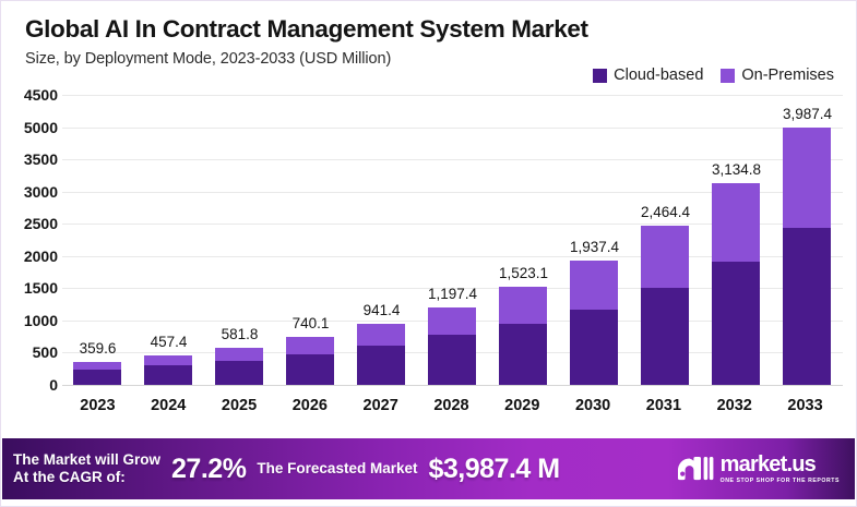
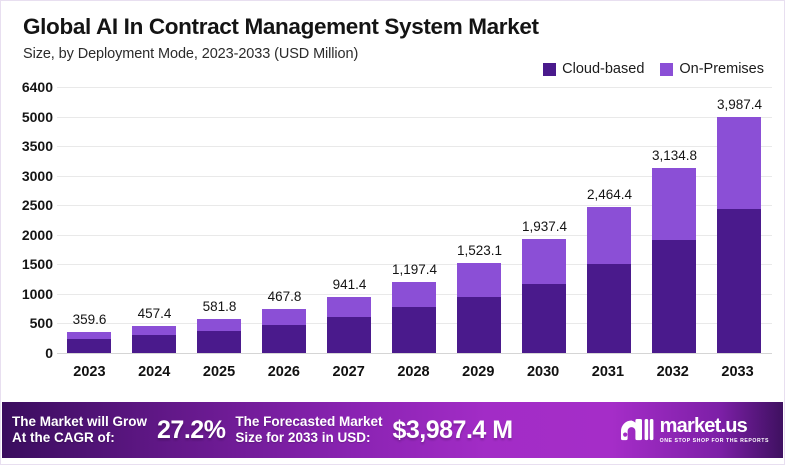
  Global AI In Contract Management System Market
  Size, by Deployment Mode, 2023-2033 (USD Million)
  Cloud-based
  On-Premises
  0
  500
  1000
  1500
  2000
  2500
  3000
  3500
  5000
- 4500
+ 6400
  359.6
  457.4
  581.8
- 740.1
+ 467.8
  941.4
  1,197.4
  1,523.1
  1,937.4
  2,464.4
  3,134.8
  3,987.4
  2023
  2024
  2025
  2026
  2027
  2028
  2029
  2030
  2031
  2032
  2033
  The Market will Grow
  At the CAGR of:
  27.2%
  The Forecasted Market
+ Size for 2033 in USD:
  $3,987.4 M
  market.us
